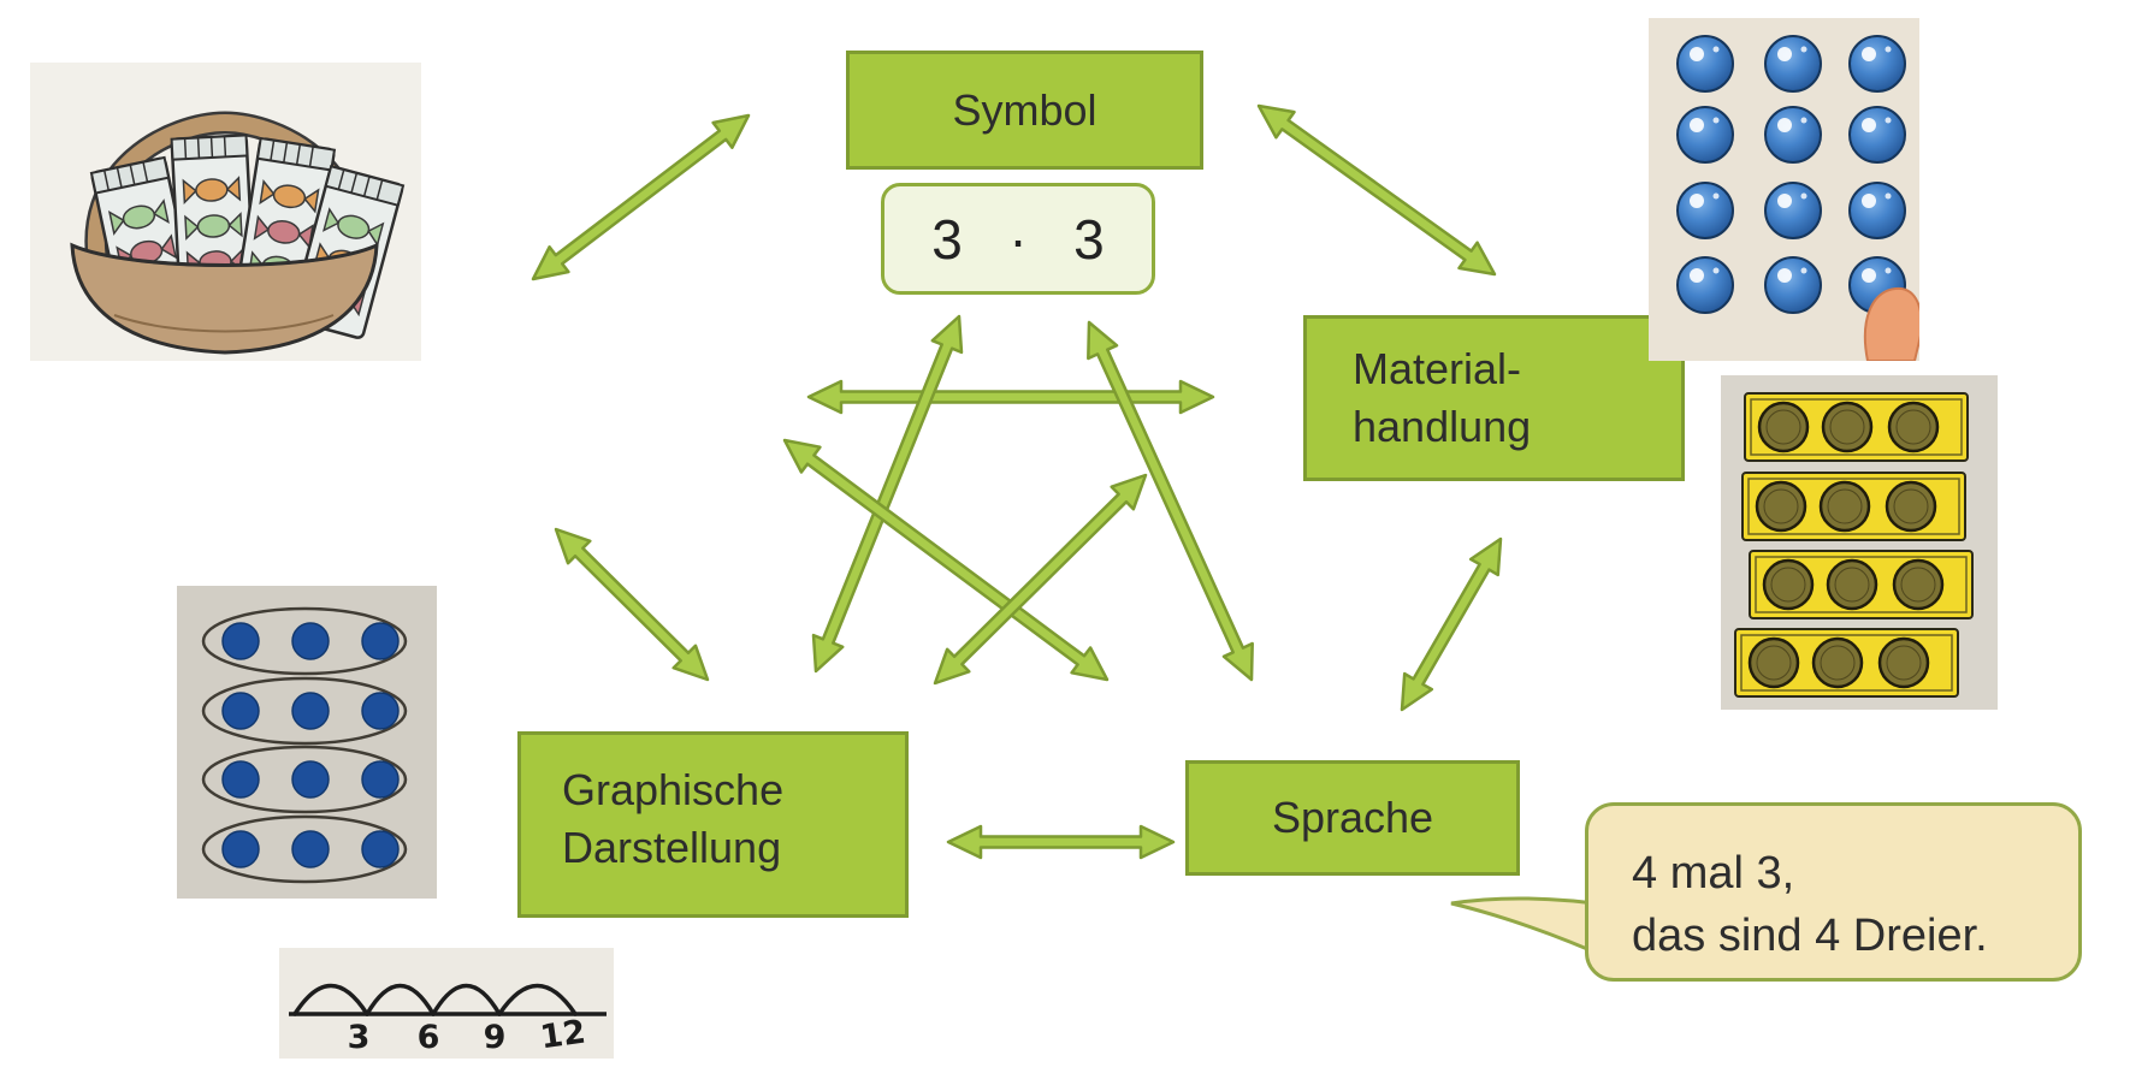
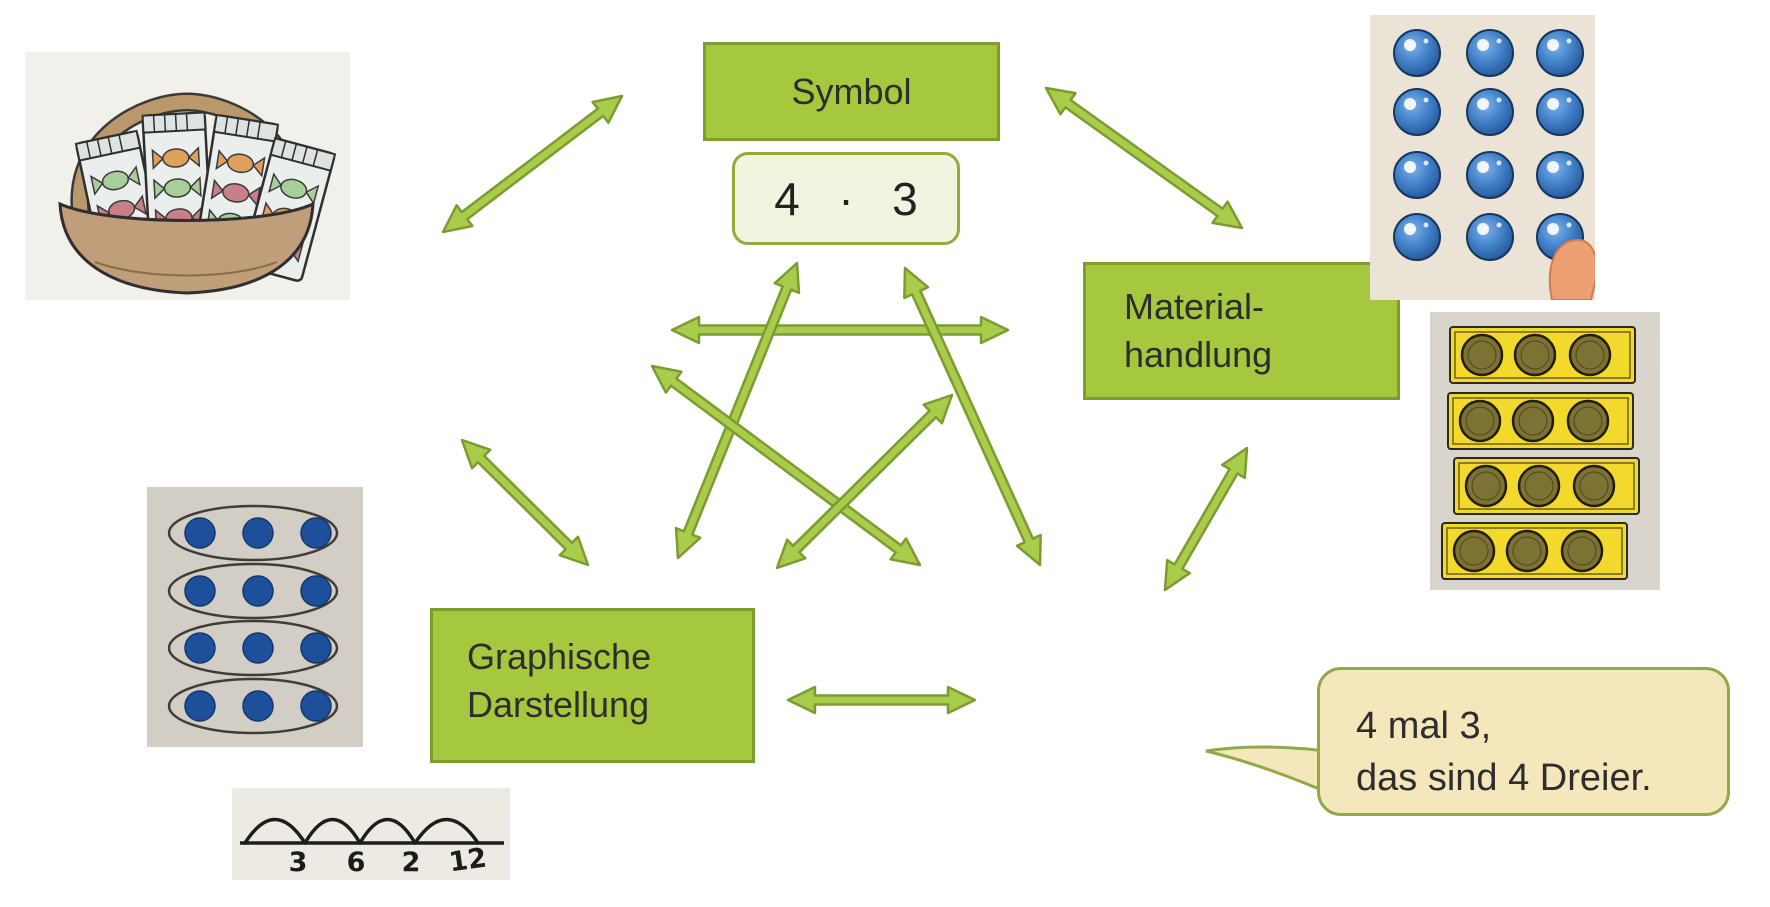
  Symbol
- 3 · 3
+ 4 · 3
  Material-
  handlung
  Graphische
  Darstellung
- Sprache
  4 mal 3,
  das sind 4 Dreier.
  3
  6
- 9
+ 2
